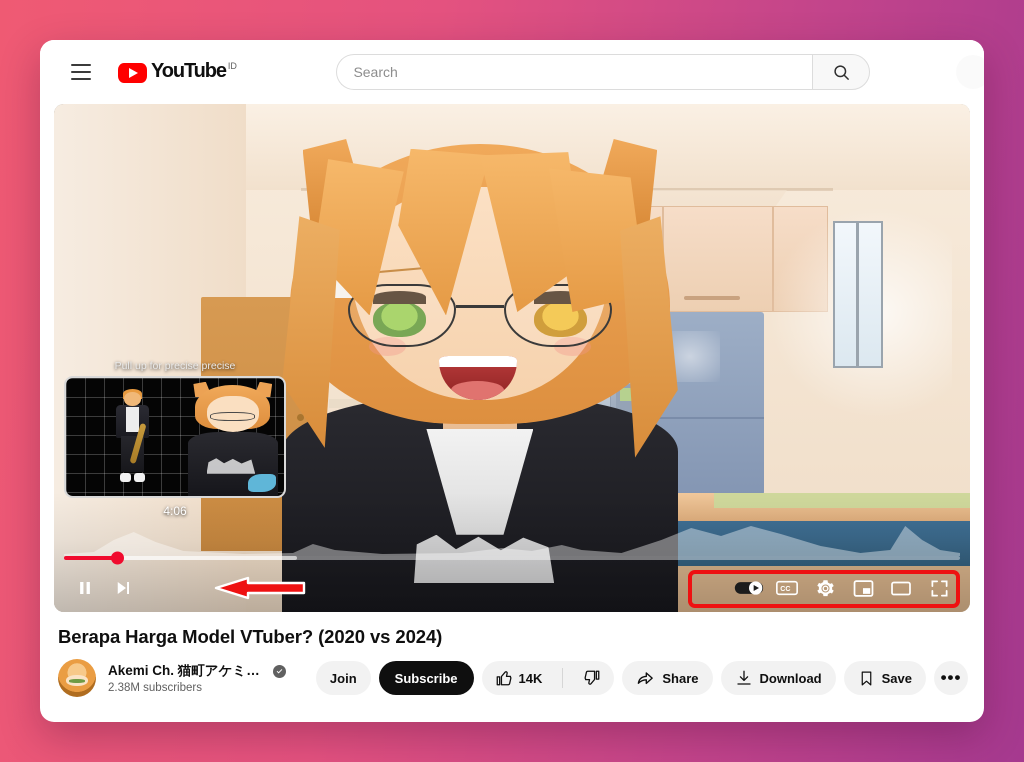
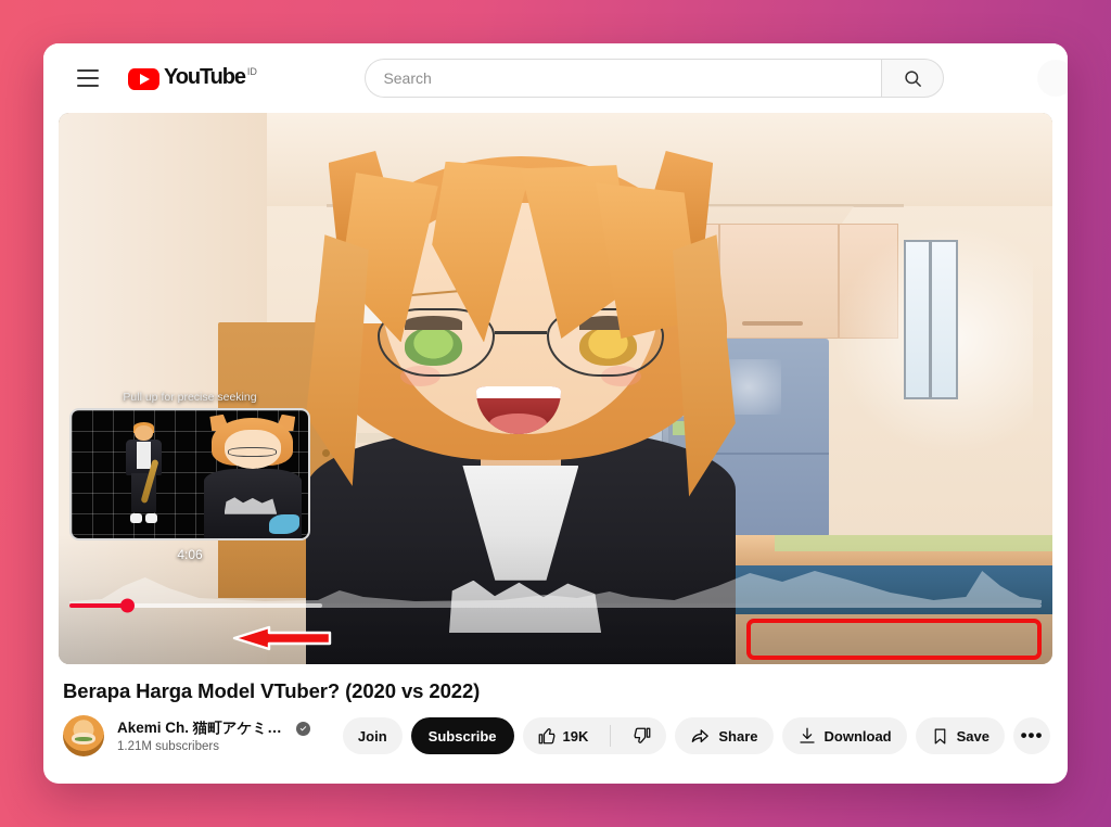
  YouTube
  ID
  Search
- Pull up for precise precise
+ Pull up for precise seeking
  4:06
- CC
- Berapa Harga Model VTuber? (2020 vs 2024)
+ Berapa Harga Model VTuber? (2020 vs 2022)
- 2.38M subscribers
+ 1.21M subscribers
  Join
  Subscribe
- 14K
+ 19K
  Share
  Download
  Save
  •••
